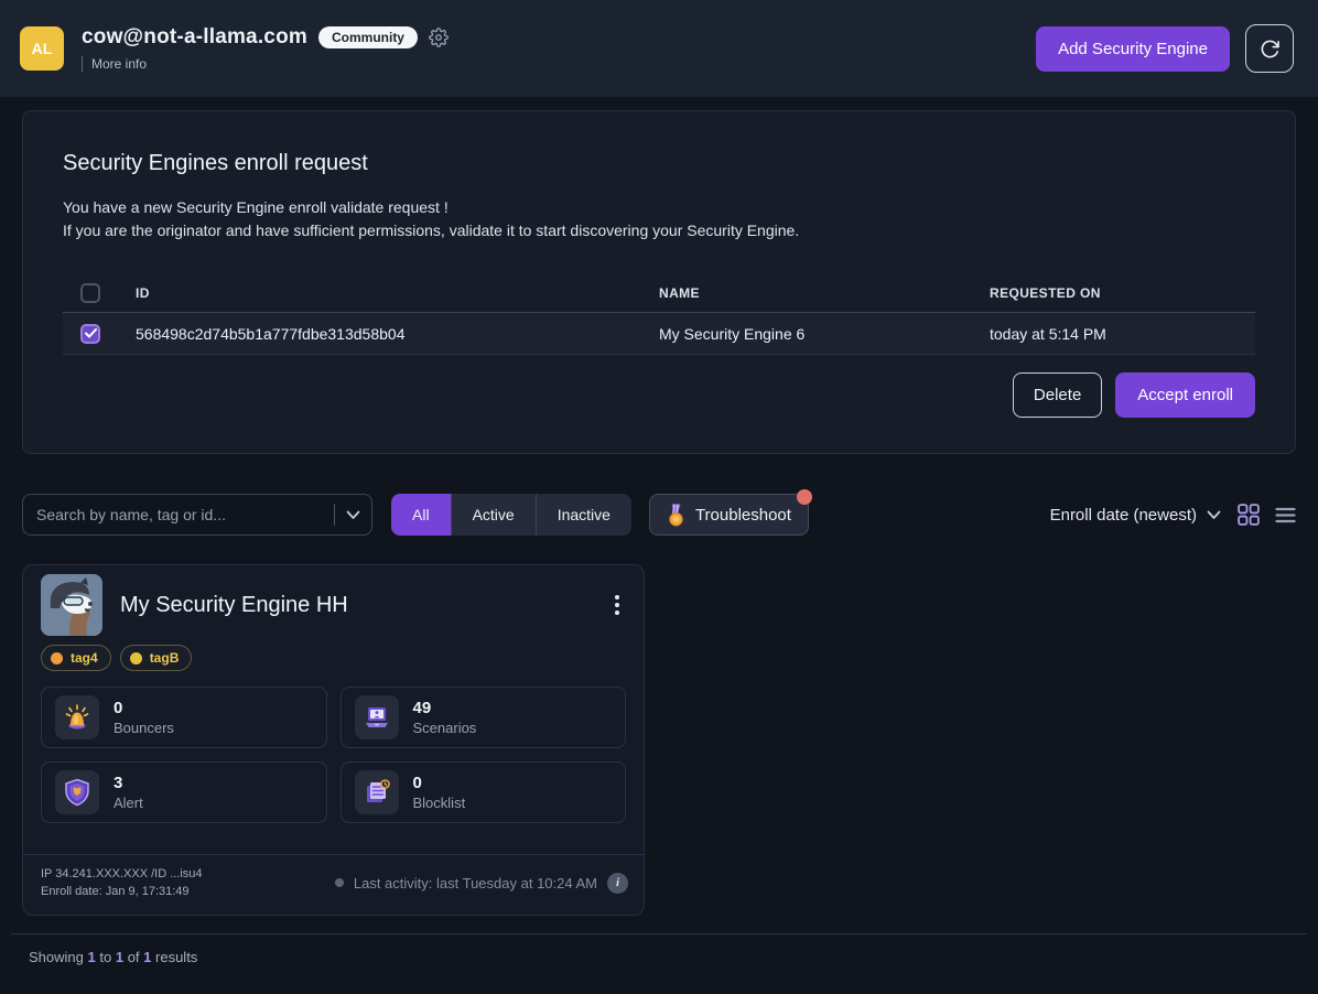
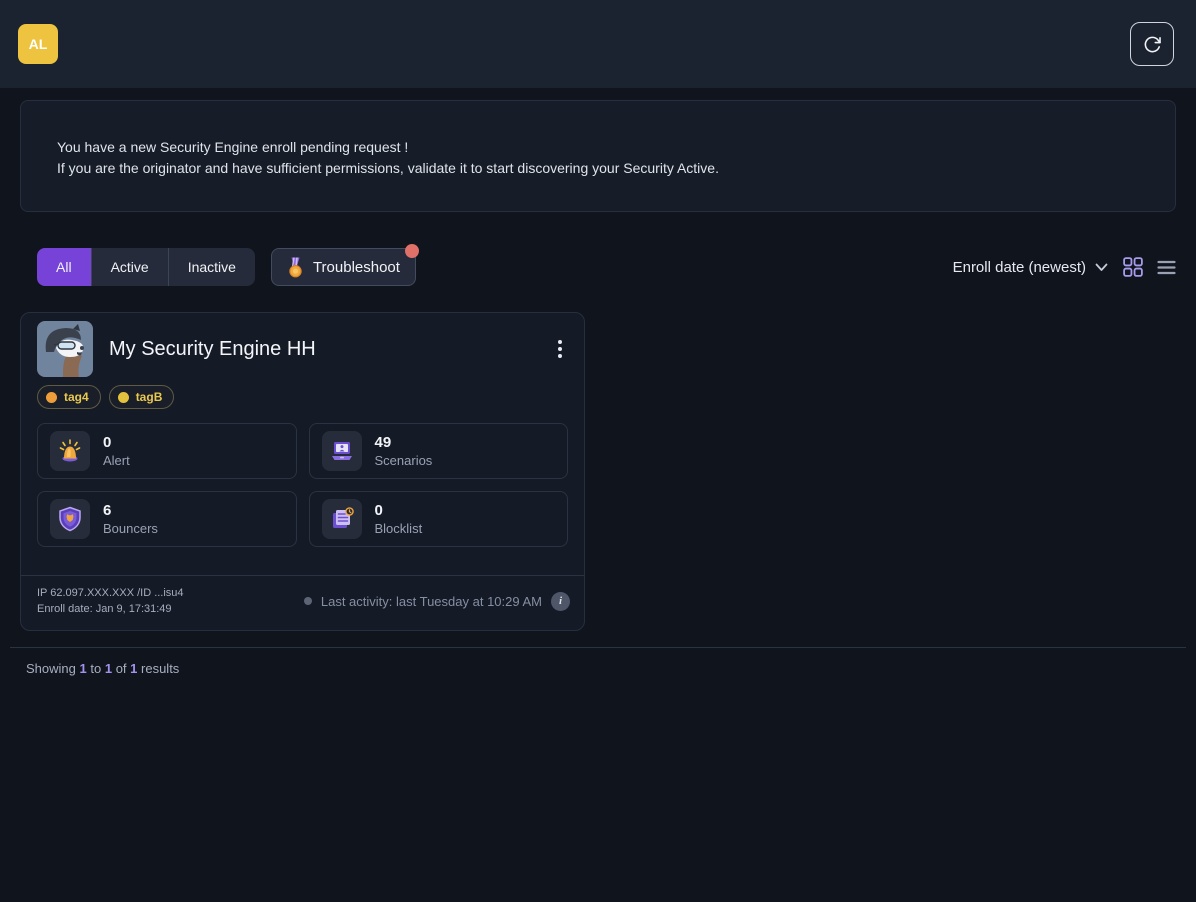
  AL
- cow@not-a-llama.com
- Community
- More info
- Add Security Engine
- Security Engines enroll request
- You have a new Security Engine enroll validate request !
+ You have a new Security Engine enroll pending request !
- If you are the originator and have sufficient permissions, validate it to start discovering your Security Engine.
+ If you are the originator and have sufficient permissions, validate it to start discovering your Security Active.
- ID
- NAME
- REQUESTED ON
- 568498c2d74b5b1a777fdbe313d58b04
- My Security Engine 6
- today at 5:14 PM
- Delete
- Accept enroll
- Search by name, tag or id...
  All
  Active
  Inactive
  Troubleshoot
  Enroll date (newest)
  My Security Engine HH
  tag4
  tagB
  0
- Bouncers
+ Alert
  49
  Scenarios
- 3
+ 6
- Alert
+ Bouncers
  0
  Blocklist
- IP 34.241.XXX.XXX /ID ...isu4
+ IP 62.097.XXX.XXX /ID ...isu4
  Enroll date: Jan 9, 17:31:49
- Last activity: last Tuesday at 10:24 AM
+ Last activity: last Tuesday at 10:29 AM
  i
  Showing 1 to 1 of 1 results
